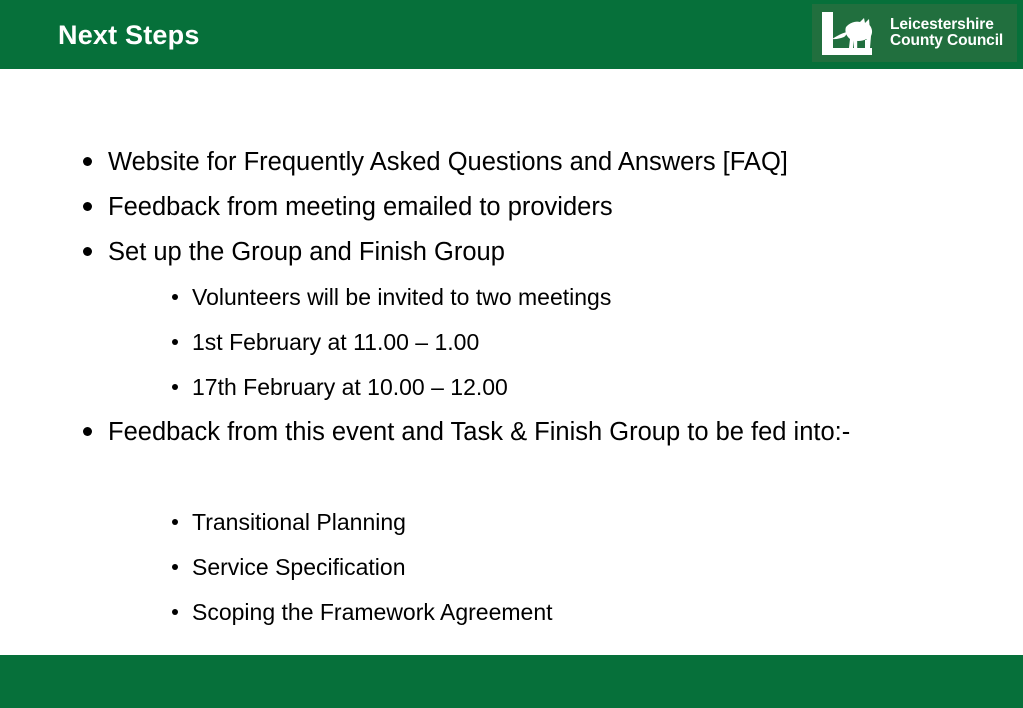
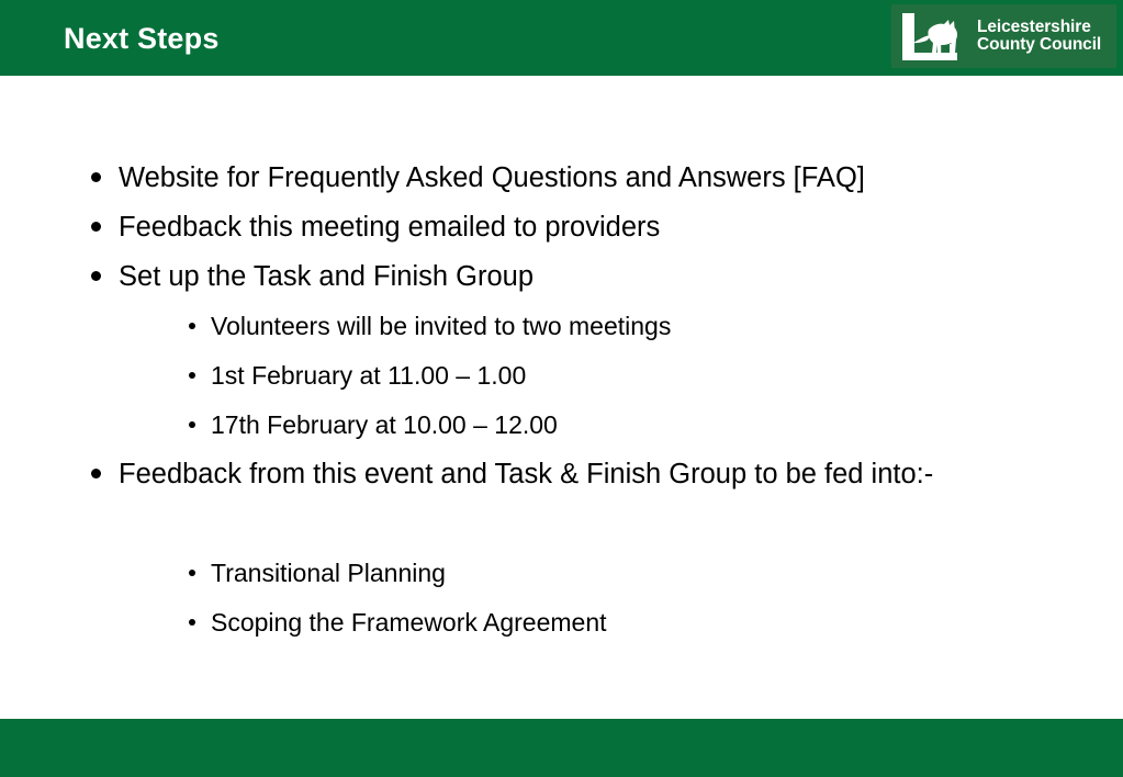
  Next Steps
  Leicestershire
  County Council
  Website for Frequently Asked Questions and Answers [FAQ]
- Feedback from meeting emailed to providers
+ Feedback this meeting emailed to providers
- Set up the Group and Finish Group
+ Set up the Task and Finish Group
  Volunteers will be invited to two meetings
  1st February at 11.00 – 1.00
  17th February at 10.00 – 12.00
  Feedback from this event and Task & Finish Group to be fed into:-
  Transitional Planning
- Service Specification
  Scoping the Framework Agreement
